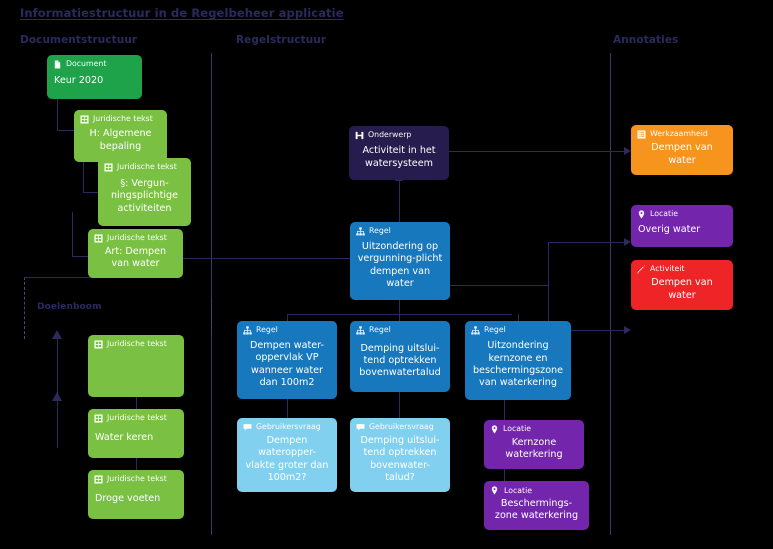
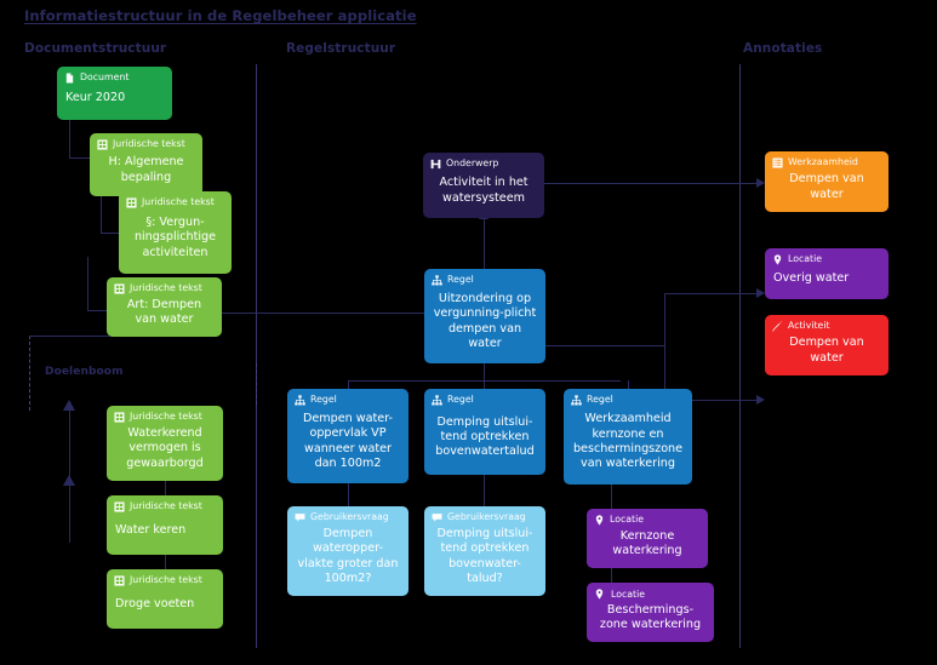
  Informatiestructuur in de Regelbeheer applicatie
  Documentstructuur
  Regelstructuur
  Annotaties
  Doelenboom
  Document
  Keur 2020
  Juridische tekst
  H: Algemene bepaling
  Juridische tekst
  §: Vergun-ningsplichtige activiteiten
  Juridische tekst
  Art: Dempen van water
  Juridische tekst
+ Waterkerend vermogen is gewaarborgd
  Juridische tekst
  Water keren
  Juridische tekst
  Droge voeten
  Onderwerp
  Activiteit in het watersysteem
  Regel
  Uitzondering op vergunning-plicht dempen van water
  Regel
  Dempen water-oppervlak VP wanneer water dan 100m2
  Regel
  Demping uitslui-tend optrekken bovenwatertalud
  Regel
- Uitzondering kernzone en beschermingszone van waterkering
+ Werkzaamheid kernzone en beschermingszone van waterkering
  Gebruikersvraag
  Dempen wateropper-vlakte groter dan 100m2?
  Gebruikersvraag
  Demping uitslui-tend optrekken bovenwater-talud?
  Locatie
  Kernzone waterkering
  Locatie
  Beschermings-zone waterkering
  Werkzaamheid
  Dempen van water
  Locatie
  Overig water
  Activiteit
  Dempen van water
